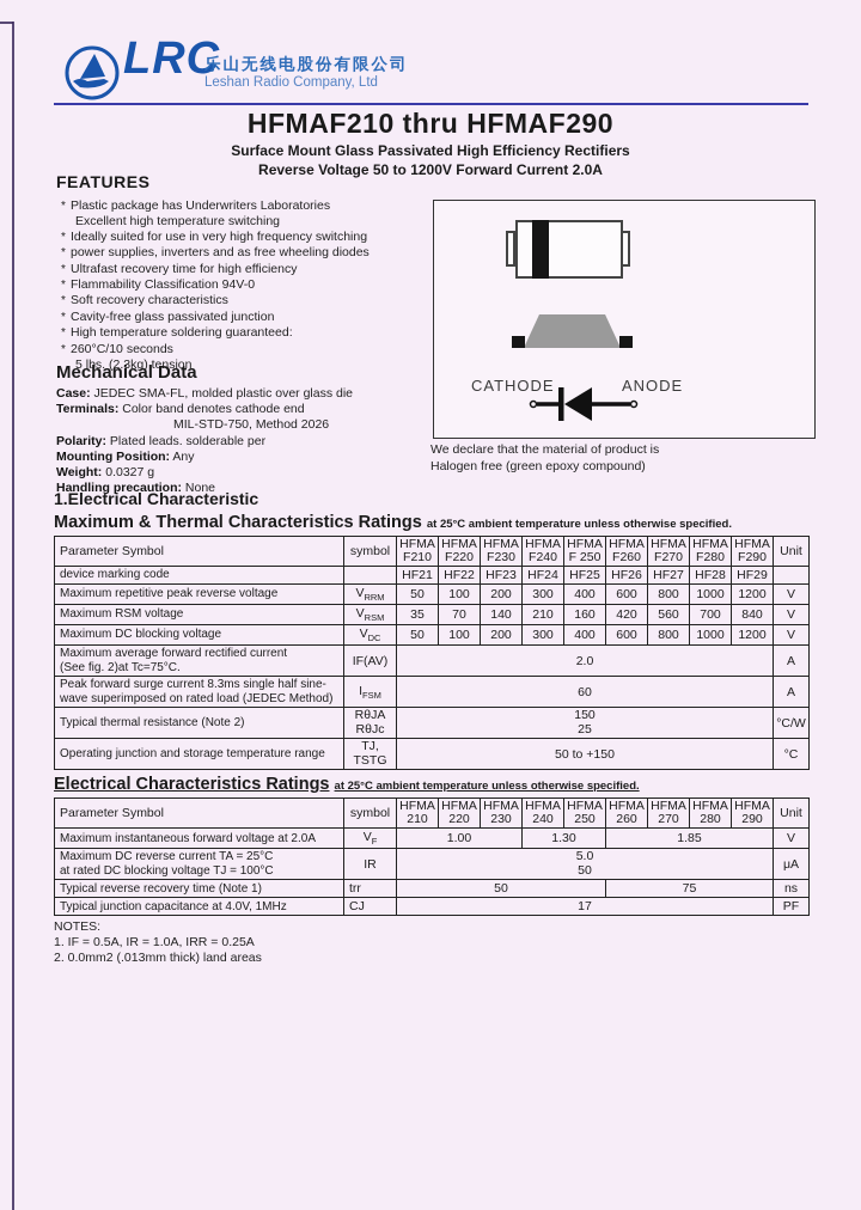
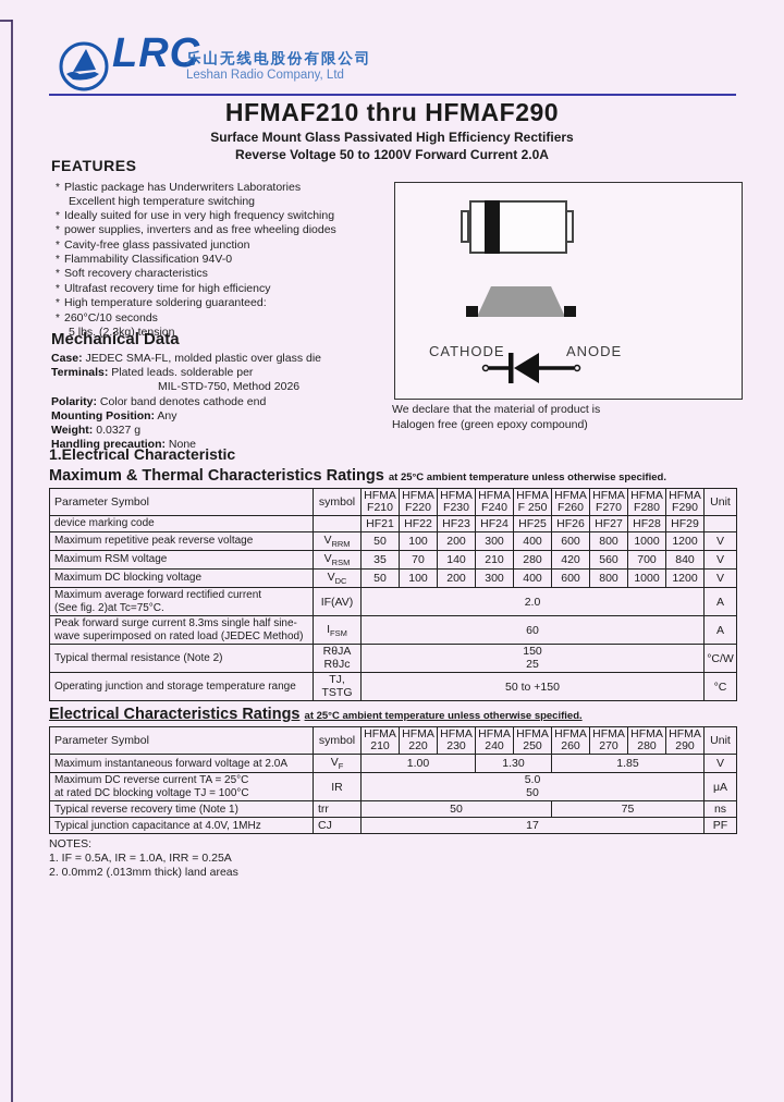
  LRC
  乐山无线电股份有限公司
  Leshan Radio Company, Ltd
  HFMAF210 thru HFMAF290
  Surface Mount Glass Passivated High Efficiency Rectifiers
  Reverse Voltage 50 to 1200V Forward Current 2.0A
  FEATURES
  * Plastic package has Underwriters Laboratories
  Excellent high temperature switching
  * Ideally suited for use in very high frequency switching
  * power supplies, inverters and as free wheeling diodes
- * Ultrafast recovery time for high efficiency
+ * Cavity-free glass passivated junction
  * Flammability Classification 94V-0
  * Soft recovery characteristics
- * Cavity-free glass passivated junction
+ * Ultrafast recovery time for high efficiency
  * High temperature soldering guaranteed:
  * 260°C/10 seconds
  5 lbs. (2.3kg) tension
  Mechanical Data
  Case: JEDEC SMA-FL, molded plastic over glass die
- Terminals: Color band denotes cathode end
+ Terminals: Plated leads. solderable per
  MIL-STD-750, Method 2026
- Polarity: Plated leads. solderable per
+ Polarity: Color band denotes cathode end
  Mounting Position: Any
  Weight: 0.0327 g
  Handling precaution: None
  CATHODE
  ANODE
  We declare that the material of product is
  Halogen free (green epoxy compound)
  1.Electrical Characteristic
  Maximum & Thermal Characteristics Ratings at 25°C ambient temperature unless otherwise specified.
  Parameter Symbol	symbol	HFMA F210	HFMA F220	HFMA F230	HFMA F240	HFMA F 250	HFMA F260	HFMA F270	HFMA F280	HFMA F290	Unit
  device marking code		HF21	HF22	HF23	HF24	HF25	HF26	HF27	HF28	HF29
  Maximum repetitive peak reverse voltage	VRRM	50	100	200	300	400	600	800	1000	1200	V
- Maximum RSM voltage	VRSM	35	70	140	210	160	420	560	700	840	V
+ Maximum RSM voltage	VRSM	35	70	140	210	280	420	560	700	840	V
  Maximum DC blocking voltage	VDC	50	100	200	300	400	600	800	1000	1200	V
  Maximum average forward rectified current (See fig. 2)at Tc=75°C.	IF(AV)	2.0	A
  Peak forward surge current 8.3ms single half sine-wave superimposed on rated load (JEDEC Method)	IFSM	60	A
  Typical thermal resistance (Note 2)	RθJA RθJc	150 25	°C/W
  Operating junction and storage temperature range	TJ, TSTG	50 to +150	°C
  Electrical Characteristics Ratings at 25°C ambient temperature unless otherwise specified.
  Parameter Symbol	symbol	HFMA 210	HFMA 220	HFMA 230	HFMA 240	HFMA 250	HFMA 260	HFMA 270	HFMA 280	HFMA 290	Unit
  Maximum instantaneous forward voltage at 2.0A	VF	1.00	1.30	1.85	V
  Maximum DC reverse current TA = 25°C at rated DC blocking voltage TJ = 100°C	IR	5.0 50	μA
  Typical reverse recovery time (Note 1)	trr	50	75	ns
  Typical junction capacitance at 4.0V, 1MHz	CJ	17	PF
  NOTES:
  1. IF = 0.5A, IR = 1.0A, IRR = 0.25A
  2. 0.0mm2 (.013mm thick) land areas
